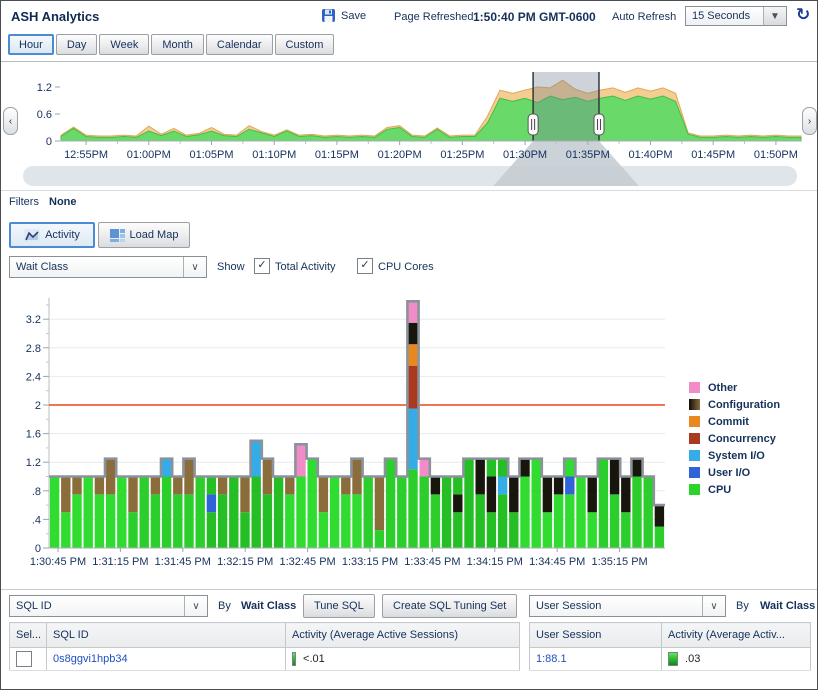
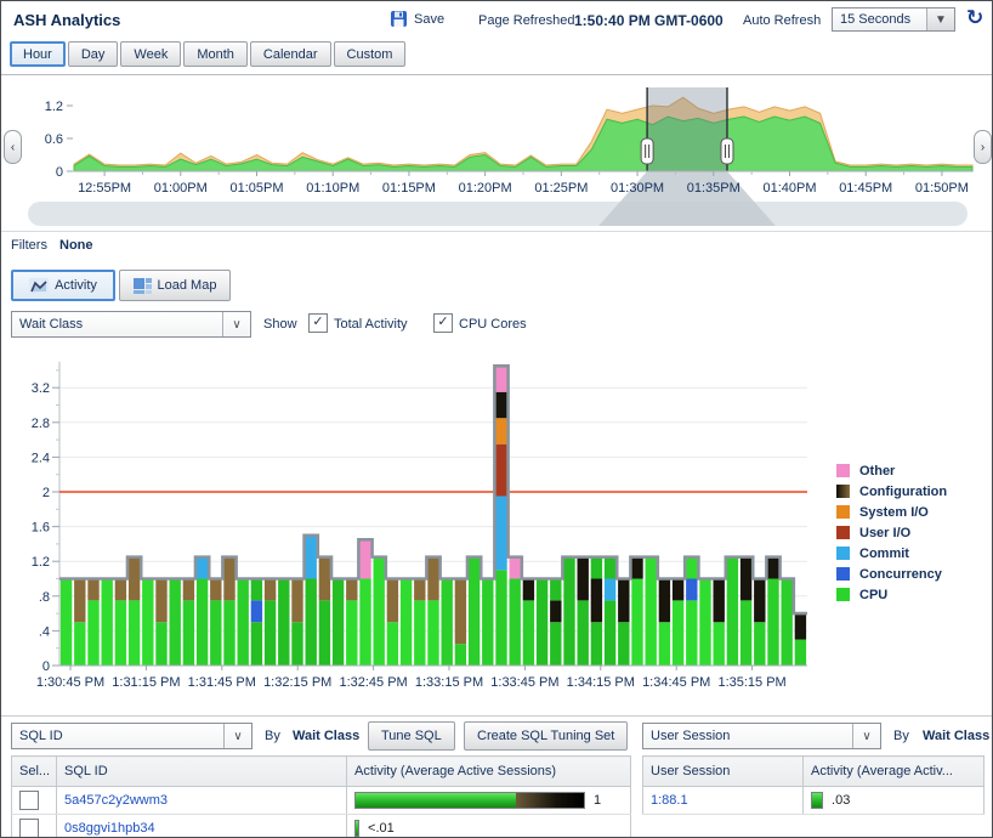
  ASH Analytics
  Save
  Page Refreshed
  1:50:40 PM GMT-0600
  Auto Refresh
  15 Seconds
  ▼
  ↻
  Hour
  Day
  Week
  Month
  Calendar
  Custom
  0
  0.6
  1.2
  12:55PM
  01:00PM
  01:05PM
  01:10PM
  01:15PM
  01:20PM
  01:25PM
  01:30PM
  01:35PM
  01:40PM
  01:45PM
  01:50PM
  ‹
  ›
  Filters
  None
  Activity
  Load Map
  Wait Class
  ∨
  Show
  ✓
  Total Activity
  ✓
  CPU Cores
  0
  .4
  .8
  1.2
  1.6
  2
  2.4
  2.8
  3.2
  1:30:45 PM
  1:31:15 PM
  1:31:45 PM
  1:32:15 PM
  1:32:45 PM
  1:33:15 PM
  1:33:45 PM
  1:34:15 PM
  1:34:45 PM
  1:35:15 PM
  Other
  Configuration
- Commit
+ System I/O
- Concurrency
+ User I/O
- System I/O
+ Commit
- User I/O
+ Concurrency
  CPU
  SQL ID
  ∨
  By
  Wait Class
  Tune SQL
  Create SQL Tuning Set
  User Session
  ∨
  By
  Wait Class
  Sel...	SQL ID	Activity (Average Active Sessions)
+ 	5a457c2y2wwm3	1
  	0s8ggvi1hpb34	<.01
  User Session	Activity (Average Activ...
  1:88.1	.03
